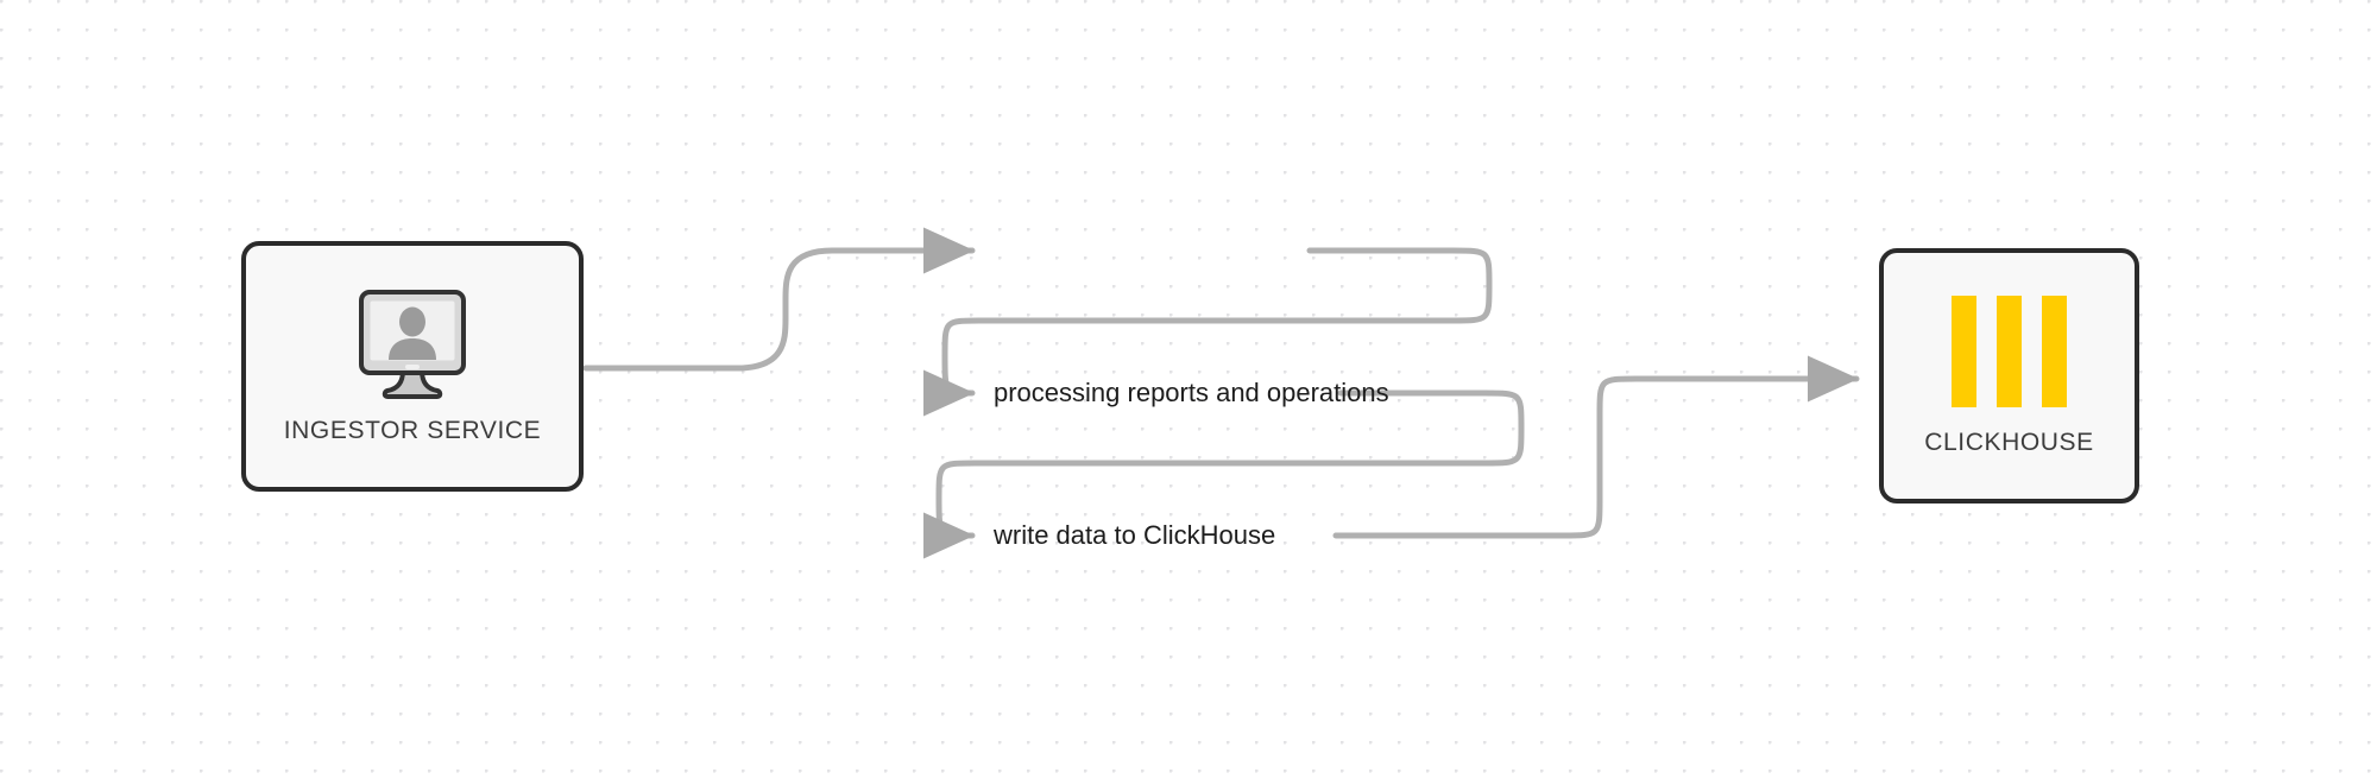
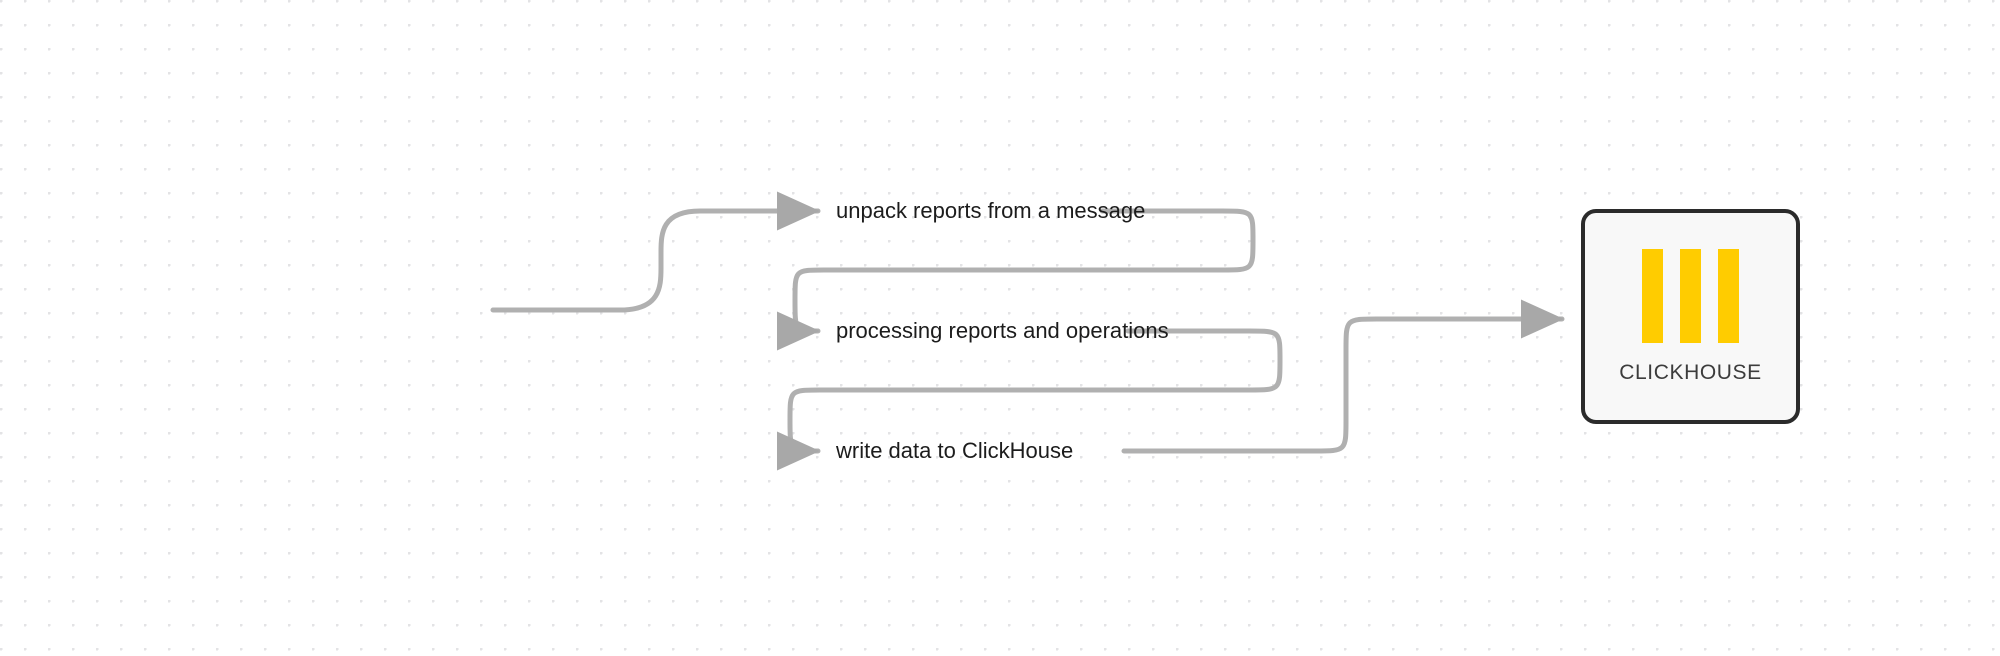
+ unpack reports from a message
  processing reports and operations
  write data to ClickHouse
- INGESTOR SERVICE
  CLICKHOUSE
